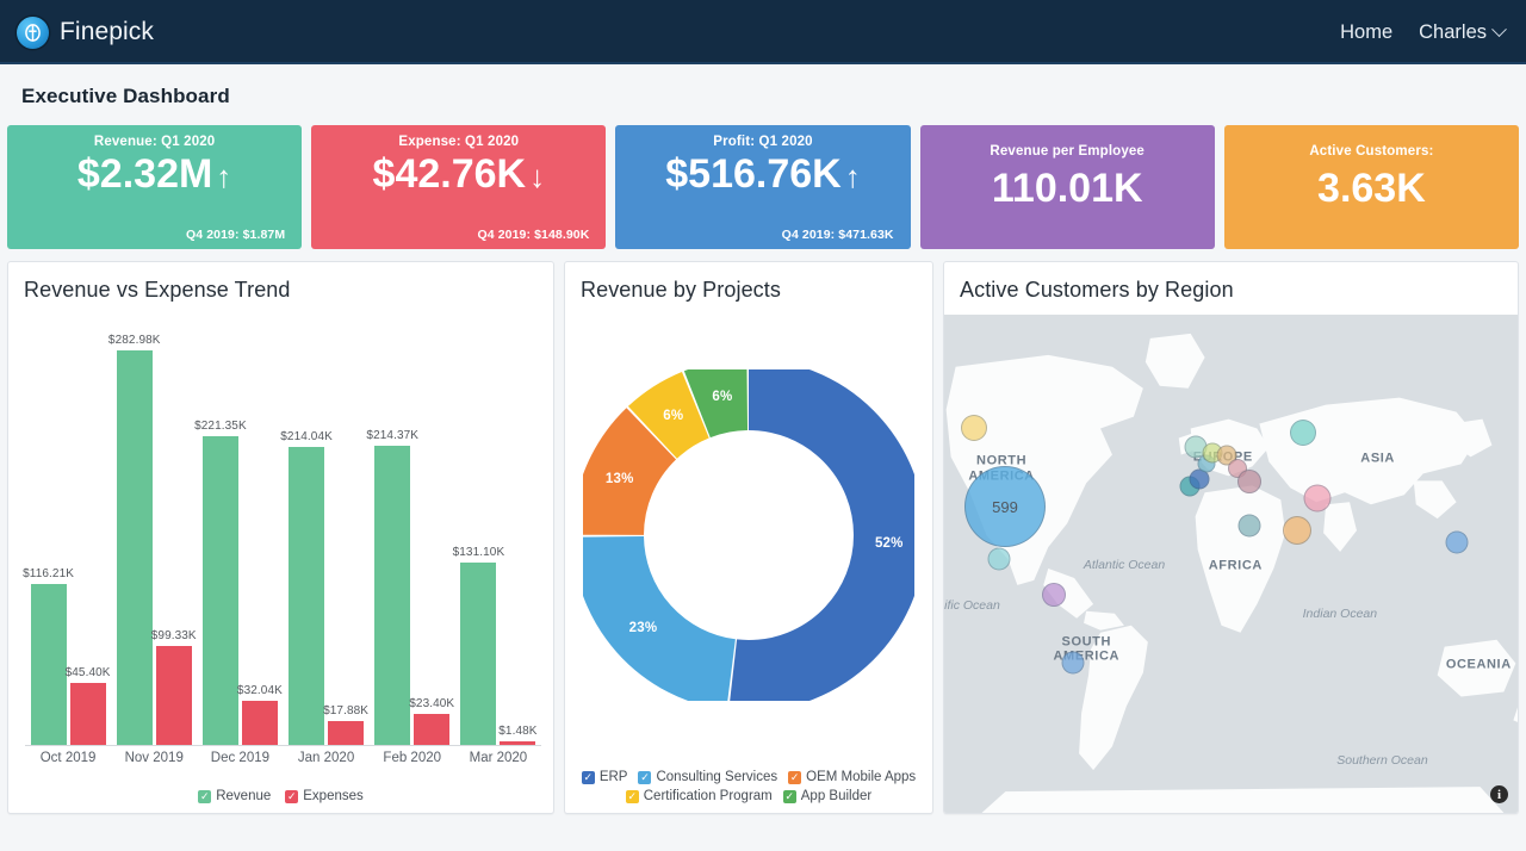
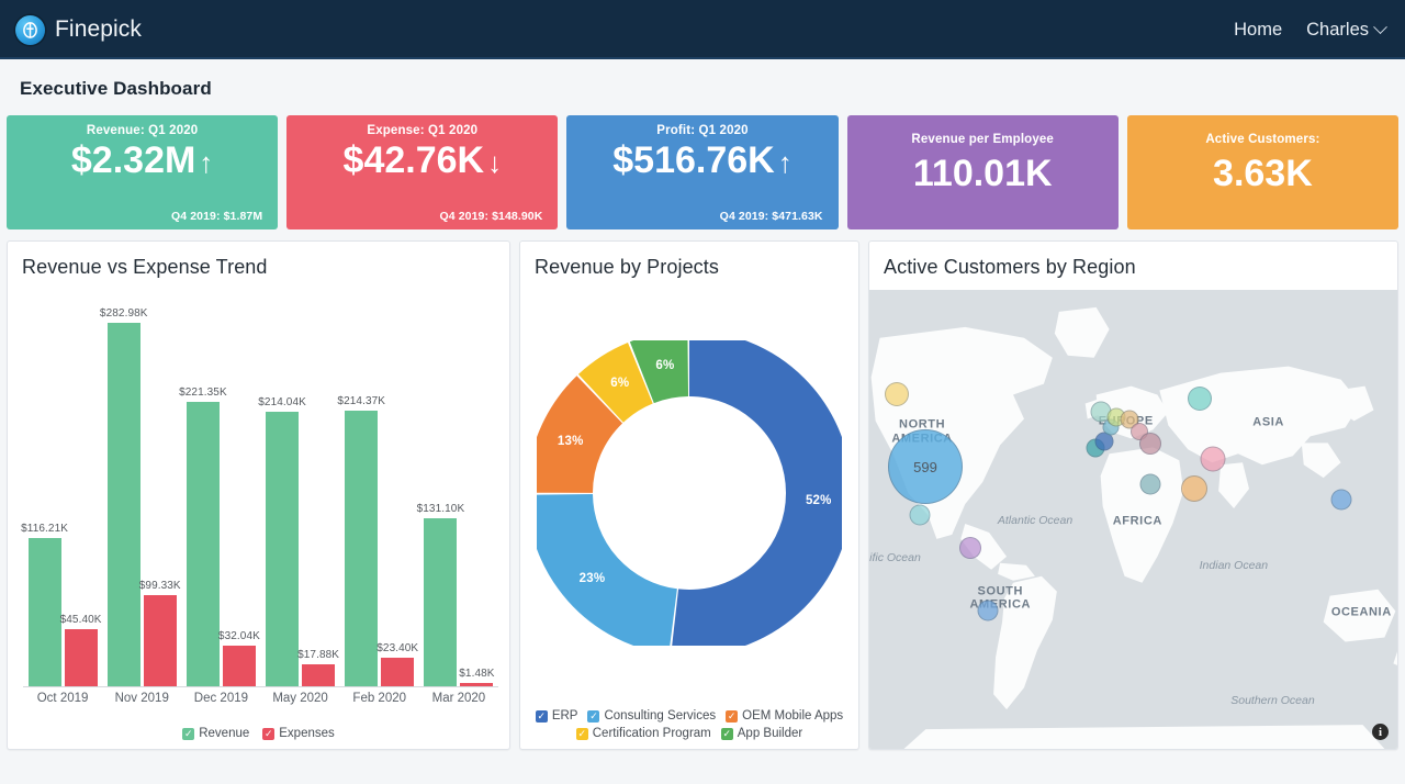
  Finepick
  Home
  Charles
  Executive Dashboard
  Revenue: Q1 2020
  $2.32M↑
  Q4 2019: $1.87M
  Expense: Q1 2020
  $42.76K↓
  Q4 2019: $148.90K
  Profit: Q1 2020
  $516.76K↑
  Q4 2019: $471.63K
  Revenue per Employee
  110.01K
  Active Customers:
  3.63K
  Revenue vs Expense Trend
  $116.21K
  $45.40K
  $282.98K
  $99.33K
  $221.35K
  $32.04K
  $214.04K
  $17.88K
  $214.37K
  $23.40K
  $131.10K
  $1.48K
  Oct 2019
  Nov 2019
  Dec 2019
- Jan 2020
+ May 2020
  Feb 2020
  Mar 2020
  Revenue
  Expenses
  Revenue by Projects
  52%
  23%
  13%
  6%
  6%
  ERP
  Consulting Services
  OEM Mobile Apps
  Certification Program
  App Builder
  Active Customers by Region
  NORTH
  AMERICA
  SOUTH
  AMERICA
  EUROPE
  AFRICA
  ASIA
  OCEANIA
  Atlantic Ocean
  ific Ocean
  Indian Ocean
  Southern Ocean
  599
  i
